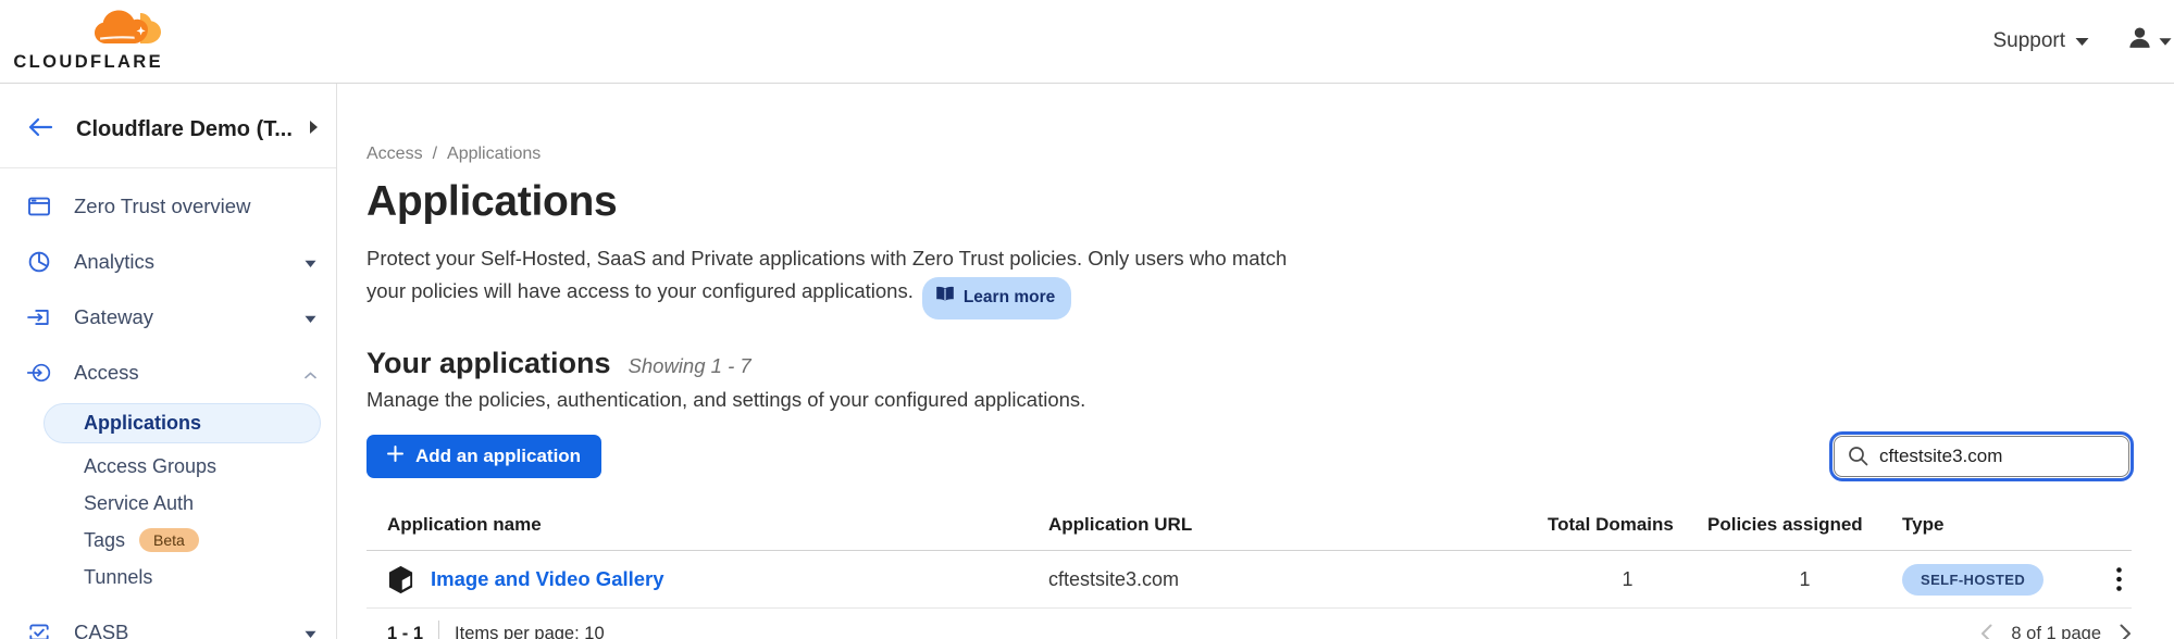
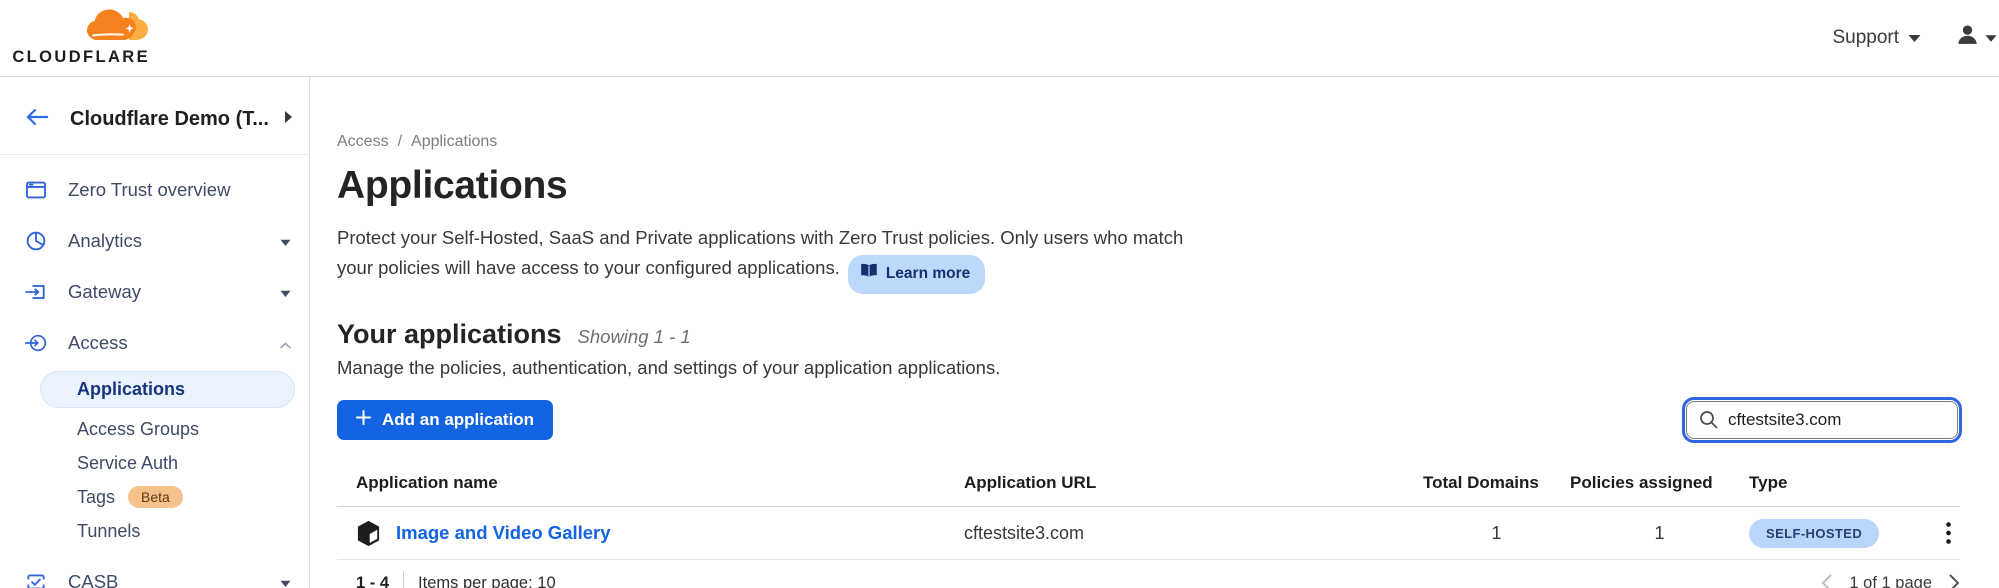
  CLOUDFLARE
  Support
  Cloudflare Demo (T...
  Zero Trust overview
  Analytics
  Gateway
  Access
  Applications
  Access Groups
  Service Auth
  Tags
  Beta
  Tunnels
  CASB
  Access
  /
  Applications
  Applications
  Protect your Self-Hosted, SaaS and Private applications with Zero Trust policies. Only users who match your policies will have access to your configured applications.
  Learn more
  Your applications
- Showing 1 - 7
+ Showing 1 - 1
- Manage the policies, authentication, and settings of your configured applications.
+ Manage the policies, authentication, and settings of your application applications.
  Add an application
  cftestsite3.com
  Application name
  Application URL
  Total Domains
  Policies assigned
  Type
  Image and Video Gallery
  cftestsite3.com
  1
  1
  SELF-HOSTED
- 1 - 1
+ 1 - 4
  Items per page: 10
- 8 of 1 page
+ 1 of 1 page
